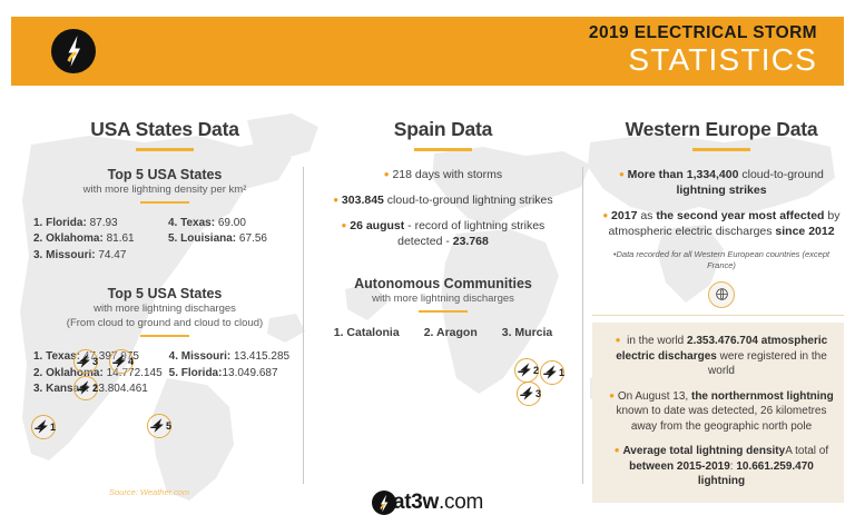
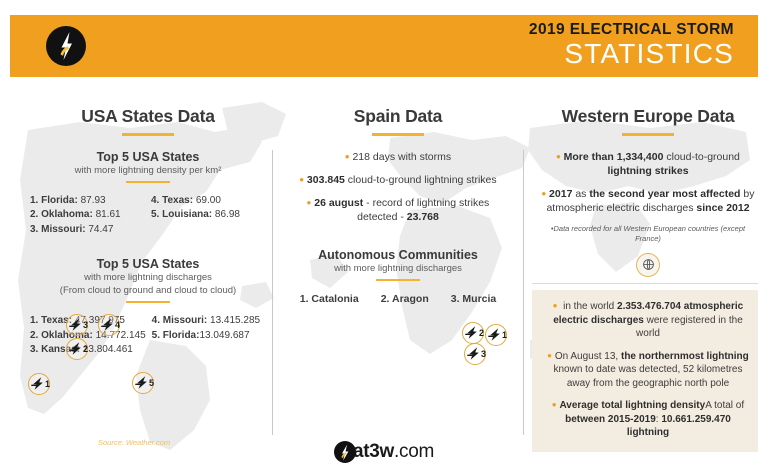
  USA States Data
  Top 5 USA States
  with more lightning density per km²
  1. Florida: 87.93
  2. Oklahoma: 81.61
  3. Missouri: 74.47
  4. Texas: 69.00
- 5. Louisiana: 67.56
+ 5. Louisiana: 86.98
  Top 5 USA States
  with more lightning discharges
  (From cloud to ground and cloud to cloud)
  1. Texas: 7.397.975
  2. Oklahoma: 14.772.145
  3. Kansa: 13.804.461
  4. Missouri: 13.415.285
  5. Florida:13.049.687
  Spain Data
  • 218 days with storms
  • 303.845 cloud-to-ground lightning strikes
  • 26 august - record of lightning strikes detected - 23.768
  Autonomous Communities
  with more lightning discharges
  1. Catalonia
  2. Aragon
  3. Murcia
  Western Europe Data
  • More than 1,334,400 cloud-to-ground lightning strikes
  • 2017 as the second year most affected by atmospheric electric discharges since 2012
  •Data recorded for all Western European countries (except France)
  • in the world 2.353.476.704 atmospheric electric discharges were registered in the world
- • On August 13, the northernmost lightning known to date was detected, 26 kilometres away from the geographic north pole
+ • On August 13, the northernmost lightning known to date was detected, 52 kilometres away from the geographic north pole
  • Average total lightning densityA total of between 2015-2019: 10.661.259.470 lightning
  1
  2
  3
  4
  5
  1
  2
  3
  Source: Weather.com
  2019 ELECTRICAL STORM
  STATISTICS
  at3w.com
